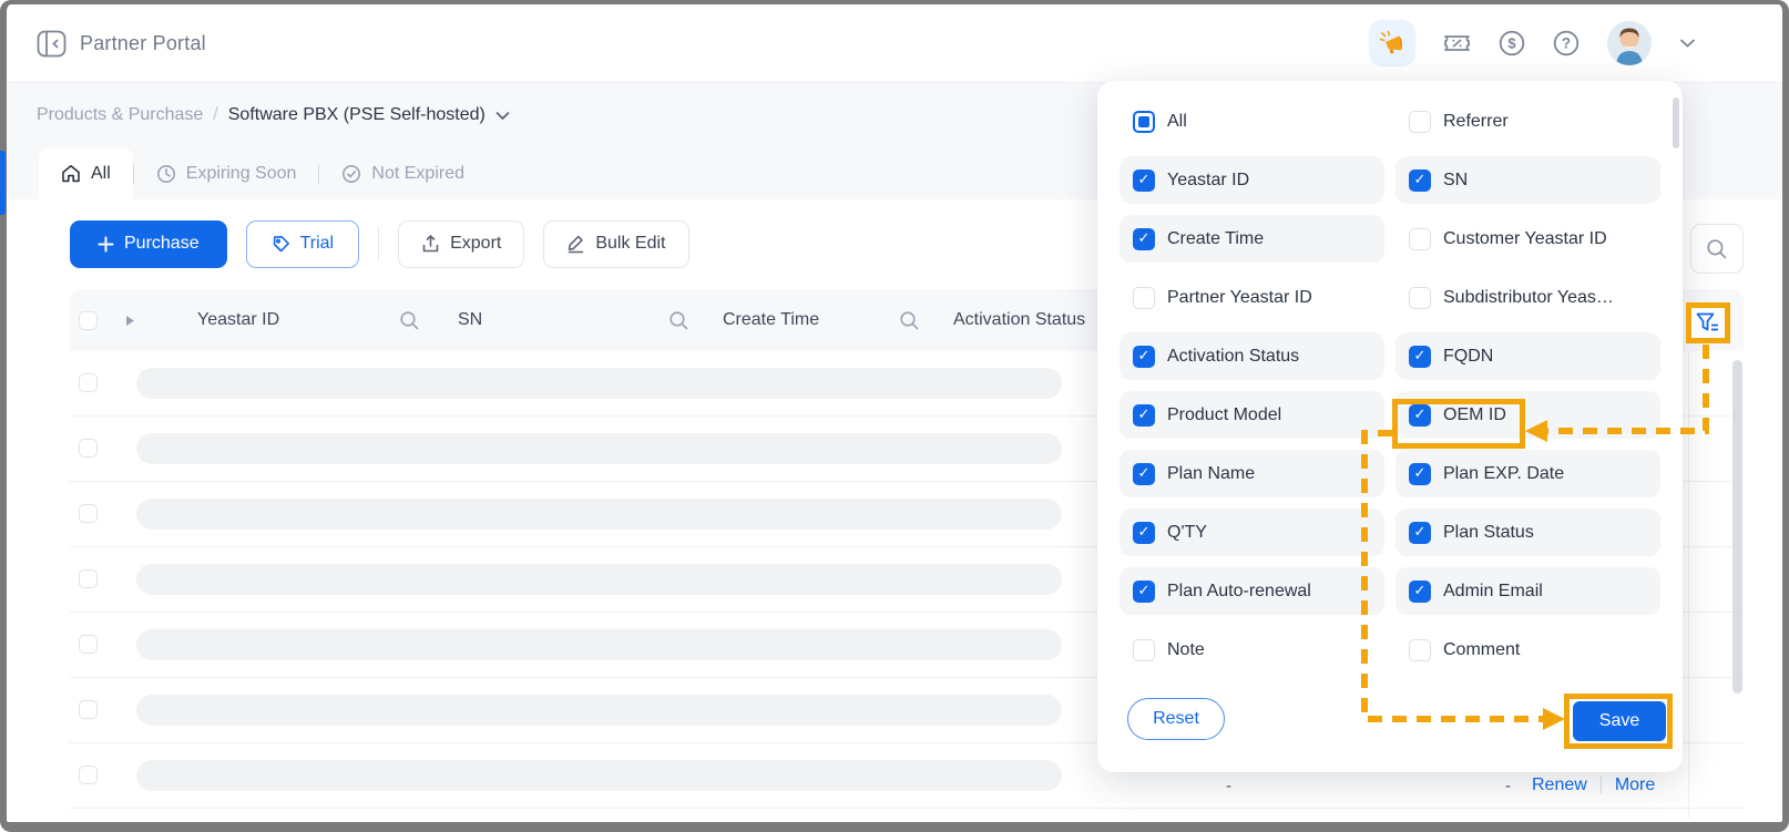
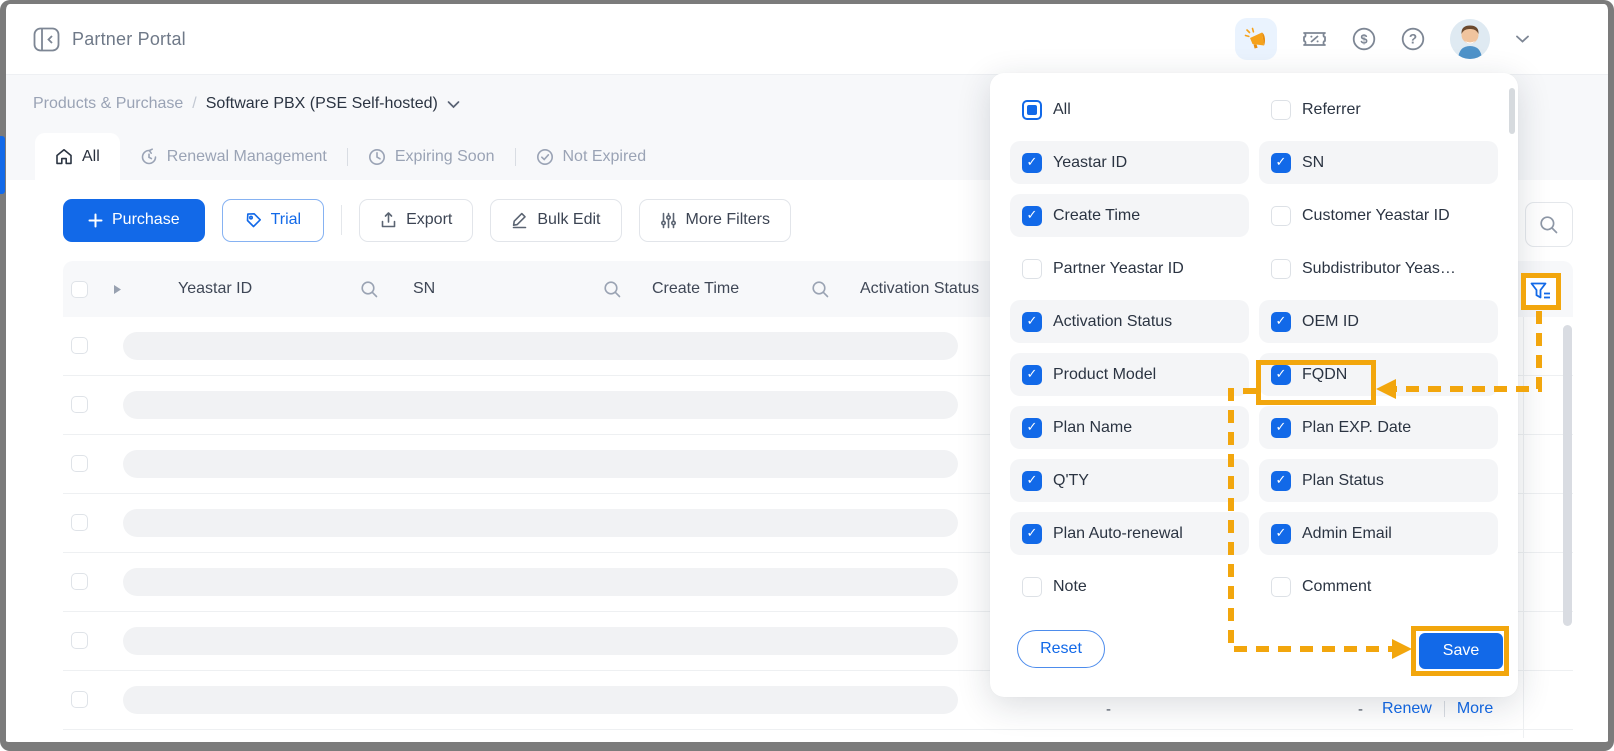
  Partner Portal
  $
  ?
  Products & Purchase
  /
  Software PBX (PSE Self-hosted)
  All
+ Renewal Management
  Expiring Soon
  Not Expired
  Purchase
  Trial
  Export
  Bulk Edit
+ More Filters
  Yeastar ID
  SN
  Create Time
  Activation Status
  -
  -
  Renew
  More
  All
  Referrer
  ✓
  Yeastar ID
  ✓
  SN
  ✓
  Create Time
  Customer Yeastar ID
  Partner Yeastar ID
  Subdistributor Yeastar
  ✓
  Activation Status
  ✓
- FQDN
+ OEM ID
  ✓
  Product Model
  ✓
- OEM ID
+ FQDN
  ✓
  Plan Name
  ✓
  Plan EXP. Date
  ✓
  Q'TY
  ✓
  Plan Status
  ✓
  Plan Auto-renewal
  ✓
  Admin Email
  Note
  Comment
  Reset
  Save
